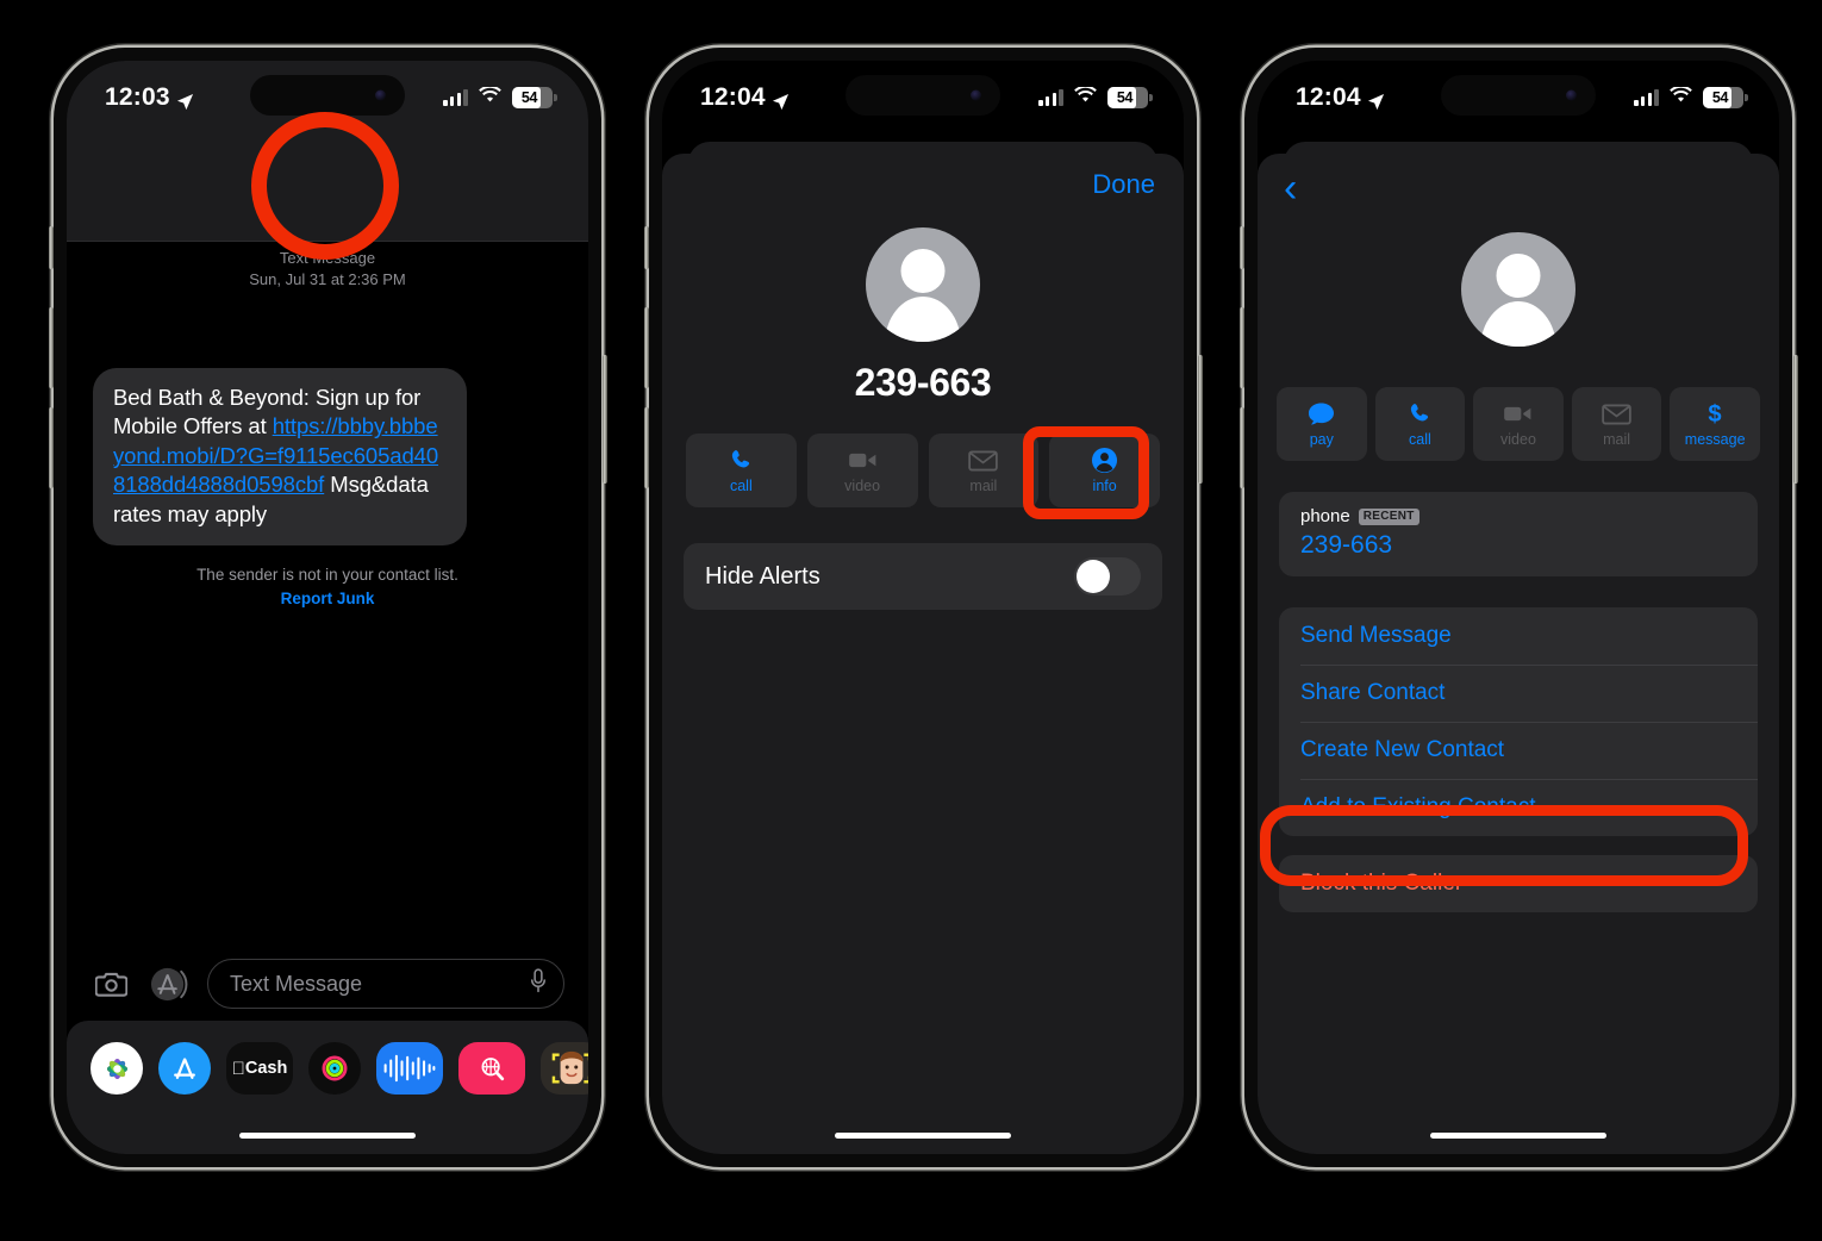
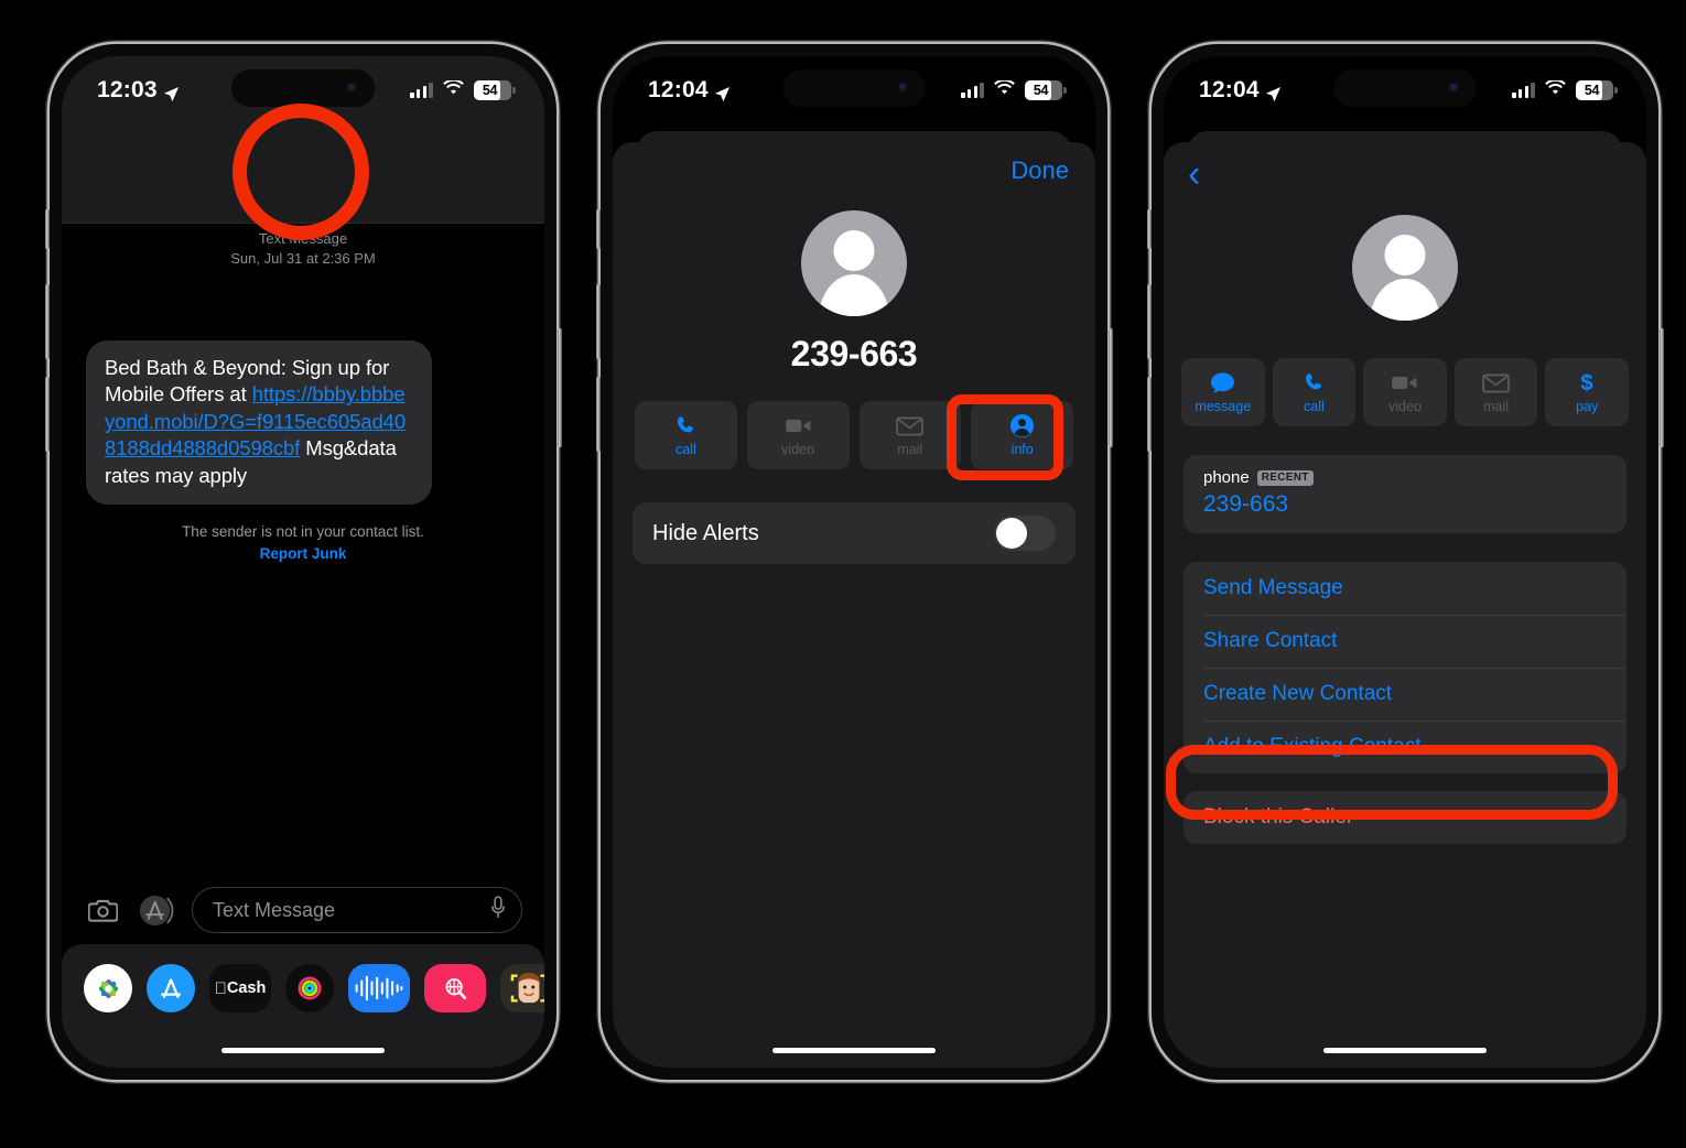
  12:03
  54
  Text Message
  Sun, Jul 31 at 2:36 PM
  Bed Bath & Beyond: Sign up for Mobile Offers at https://bbby.bbbeyond.mobi/D?G=f9115ec605ad408188dd4888d0598cbf Msg&data rates may apply
  The sender is not in your contact list.
  Report Junk
  Text Message
  
  Cash
  12:04
  54
  Done
  239-663
  call
  video
  mail
  info
  Hide Alerts
  12:04
  54
  ‹
- pay
+ message
  call
  video
  mail
  $
- message
+ pay
  phone
  RECENT
  239-663
  Send Message
  Share Contact
  Create New Contact
  Add to Existing Contact
  Block this Caller
